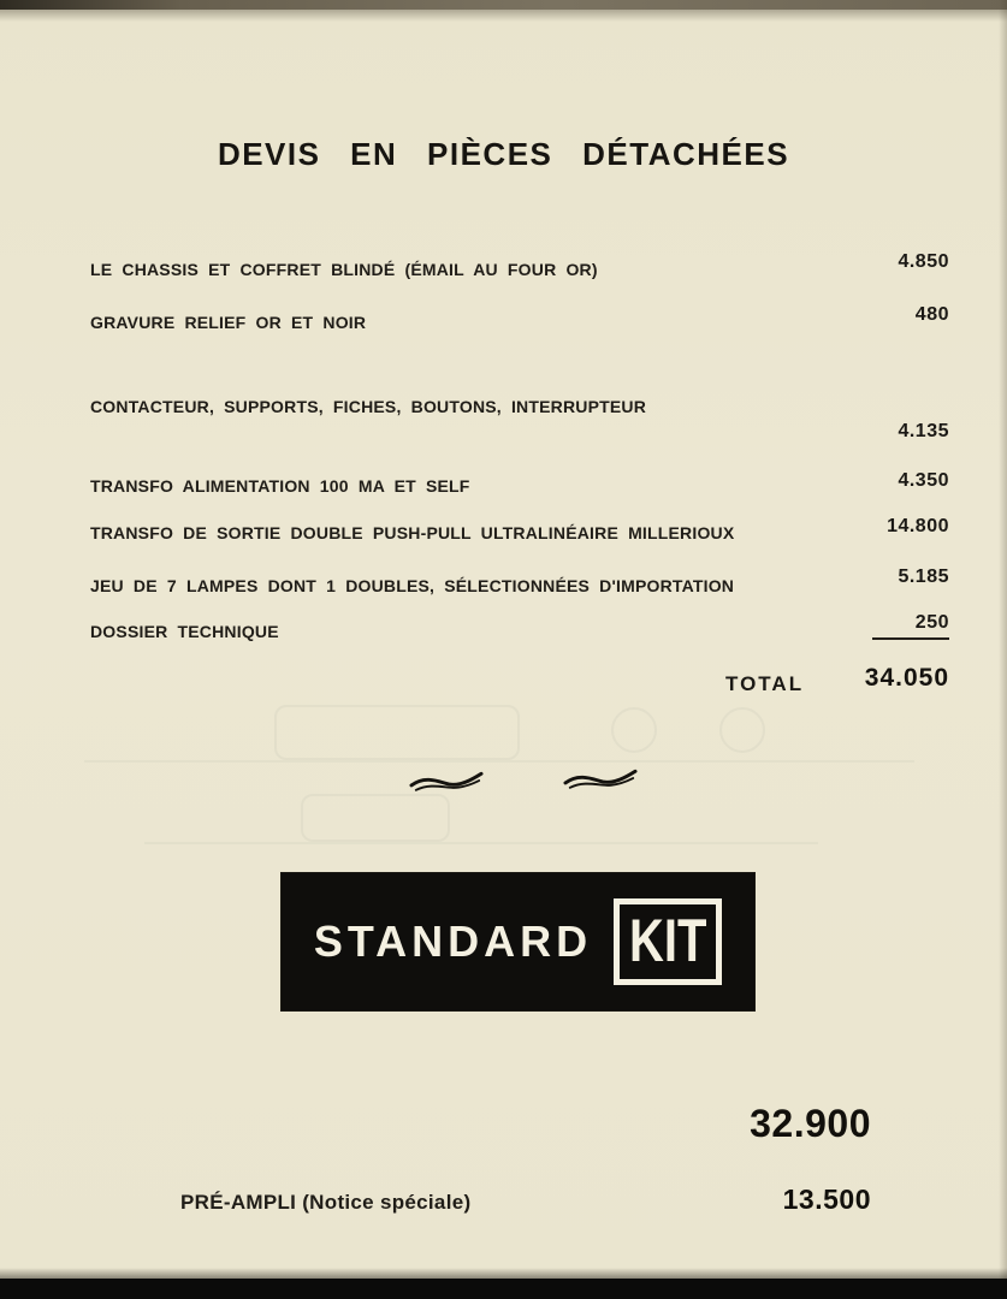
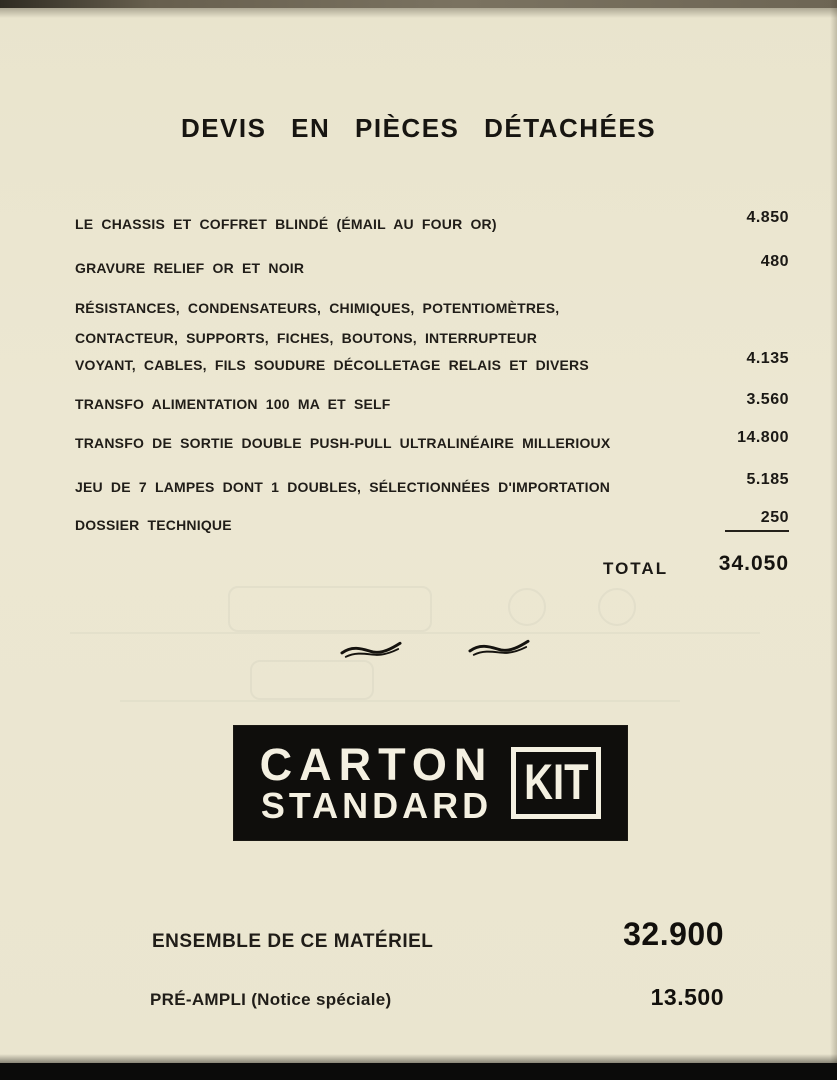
  DEVIS EN PIÈCES DÉTACHÉES
  LE CHASSIS ET COFFRET BLINDÉ (ÉMAIL AU FOUR OR)
  4.850
  GRAVURE RELIEF OR ET NOIR
  480
+ RÉSISTANCES, CONDENSATEURS, CHIMIQUES, POTENTIOMÈTRES,
  CONTACTEUR, SUPPORTS, FICHES, BOUTONS, INTERRUPTEUR
+ VOYANT, CABLES, FILS SOUDURE DÉCOLLETAGE RELAIS ET DIVERS
  4.135
  TRANSFO ALIMENTATION 100 MA ET SELF
- 4.350
+ 3.560
  TRANSFO DE SORTIE DOUBLE PUSH-PULL ULTRALINÉAIRE MILLERIOUX
  14.800
  JEU DE 7 LAMPES DONT 1 DOUBLES, SÉLECTIONNÉES D'IMPORTATION
  5.185
  DOSSIER TECHNIQUE
  250
  TOTAL
  34.050
+ CARTON
  STANDARD
  KIT
+ ENSEMBLE DE CE MATÉRIEL
  32.900
  PRÉ-AMPLI (Notice spéciale)
  13.500
